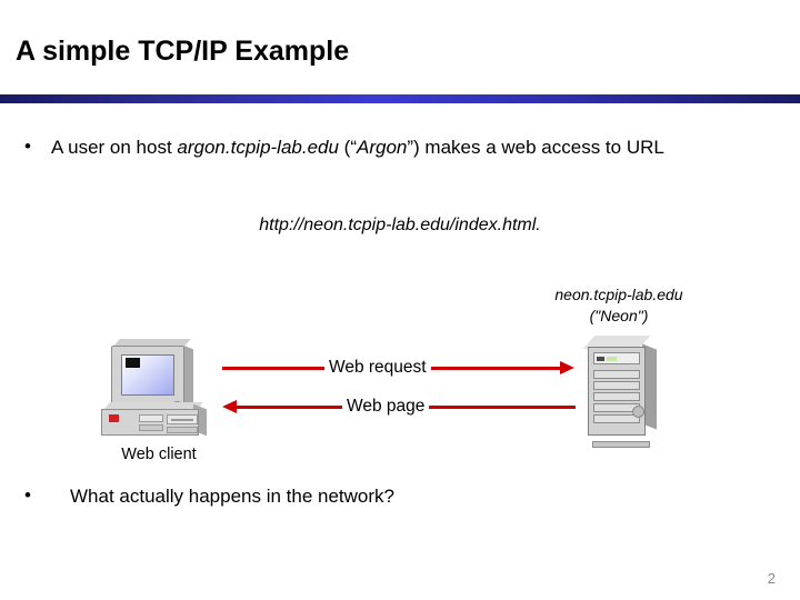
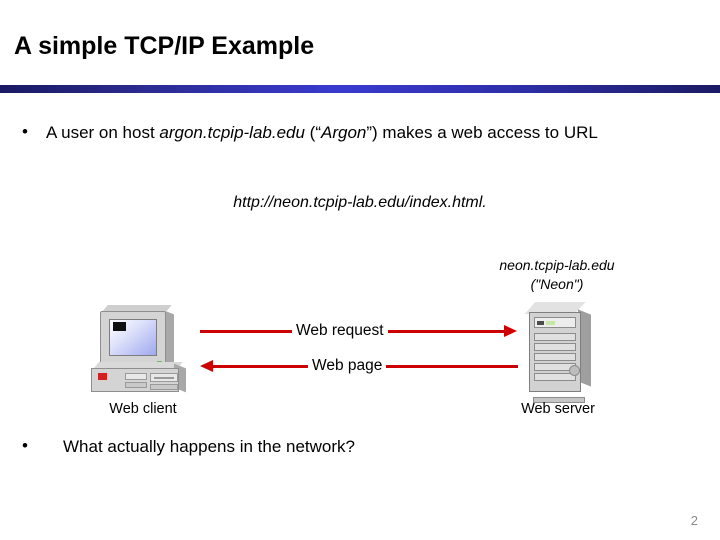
  A simple TCP/IP Example
  •
  A user on host argon.tcpip-lab.edu (“Argon”) makes a web access to URL
  http://neon.tcpip-lab.edu/index.html.
  neon.tcpip-lab.edu
  ("Neon")
  Web request
  Web page
  Web client
+ Web server
  •
  What actually happens in the network?
  2
